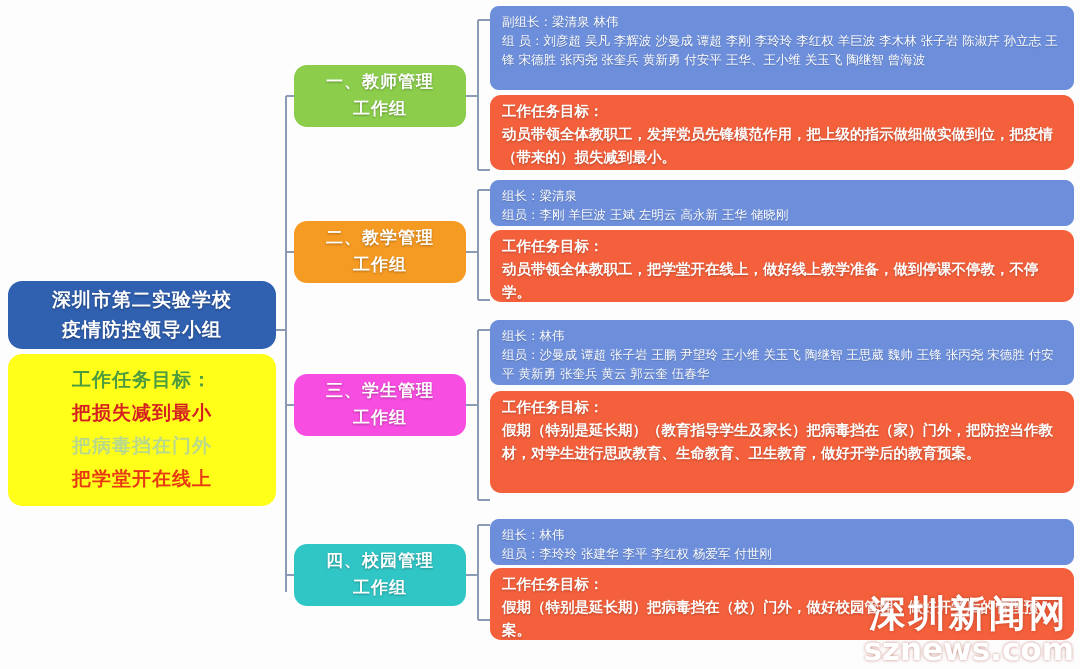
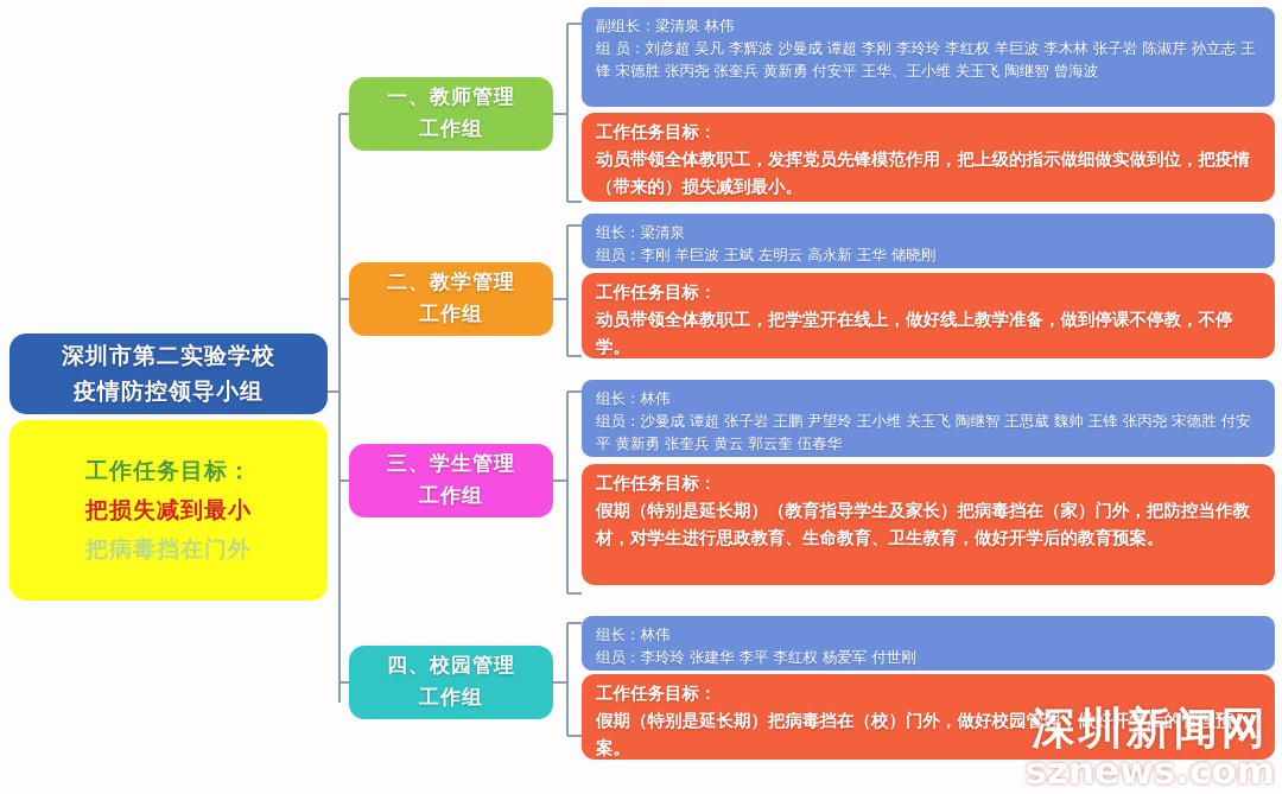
  深圳市第二实验学校
  疫情防控领导小组
  工作任务目标：
  把损失减到最小
  把病毒挡在门外
- 把学堂开在线上
  一、教师管理
  工作组
  副组长：梁清泉 林伟
  组 员：刘彦超 吴凡 李辉波 沙曼成 谭超 李刚 李玲玲 李红权 羊巨波 李木林 张子岩 陈淑芹 孙立志 王锋 宋德胜 张丙尧 张奎兵 黄新勇 付安平 王华、王小维 关玉飞 陶继智 曾海波
  工作任务目标：
  动员带领全体教职工，发挥党员先锋模范作用，把上级的指示做细做实做到位，把疫情（带来的）损失减到最小。
  二、教学管理
  工作组
  组长：梁清泉
  组员：李刚 羊巨波 王斌 左明云 高永新 王华 储晓刚
  工作任务目标：
  动员带领全体教职工，把学堂开在线上，做好线上教学准备，做到停课不停教，不停学。
  三、学生管理
  工作组
  组长：林伟
  组员：沙曼成 谭超 张子岩 王鹏 尹望玲 王小维 关玉飞 陶继智 王思葳 魏帅 王锋 张丙尧 宋德胜 付安平 黄新勇 张奎兵 黄云 郭云奎 伍春华
  工作任务目标：
  假期（特别是延长期）（教育指导学生及家长）把病毒挡在（家）门外，把防控当作教材，对学生进行思政教育、生命教育、卫生教育，做好开学后的教育预案。
  四、校园管理
  工作组
  组长：林伟
  组员：李玲玲 张建华 李平 李红权 杨爱军 付世刚
  工作任务目标：
  假期（特别是延长期）把病毒挡在（校）门外，做好校园管理，做好开学后的管理预案。
  深圳新闻网
  sznews.com
